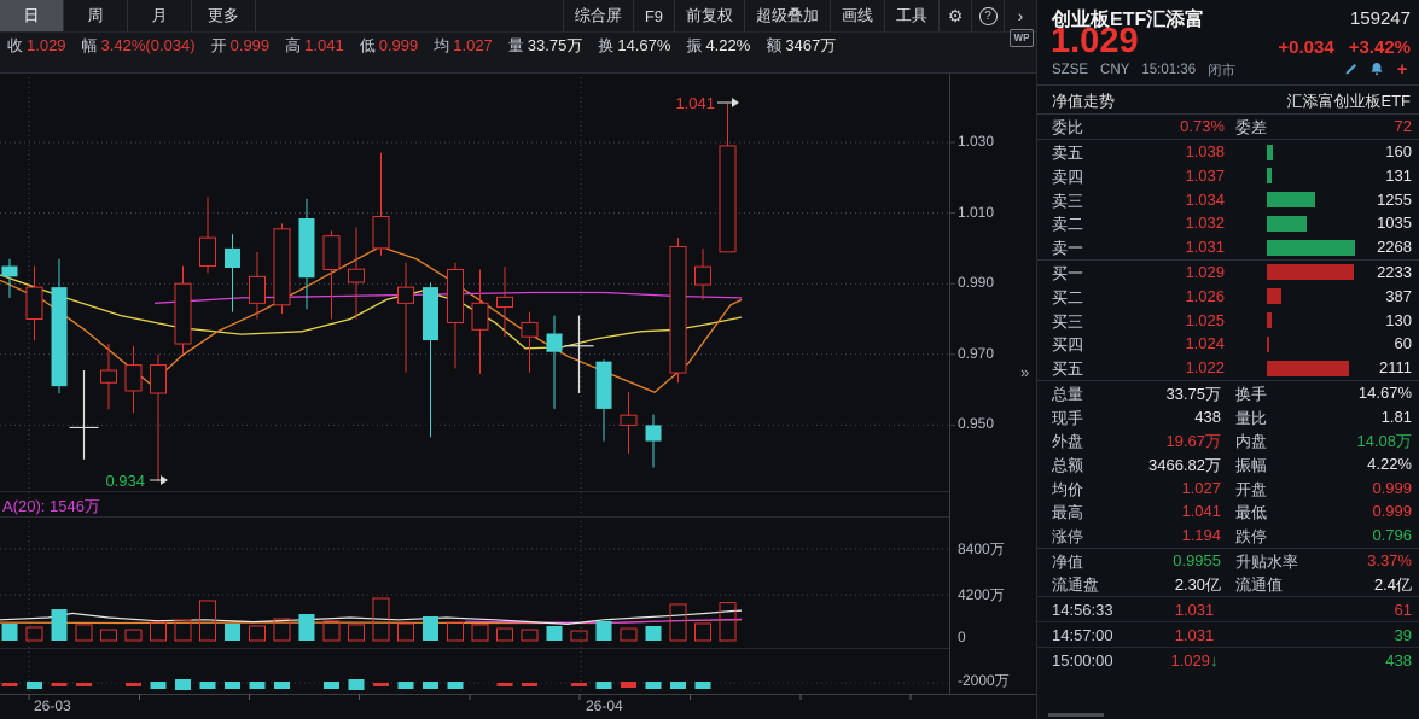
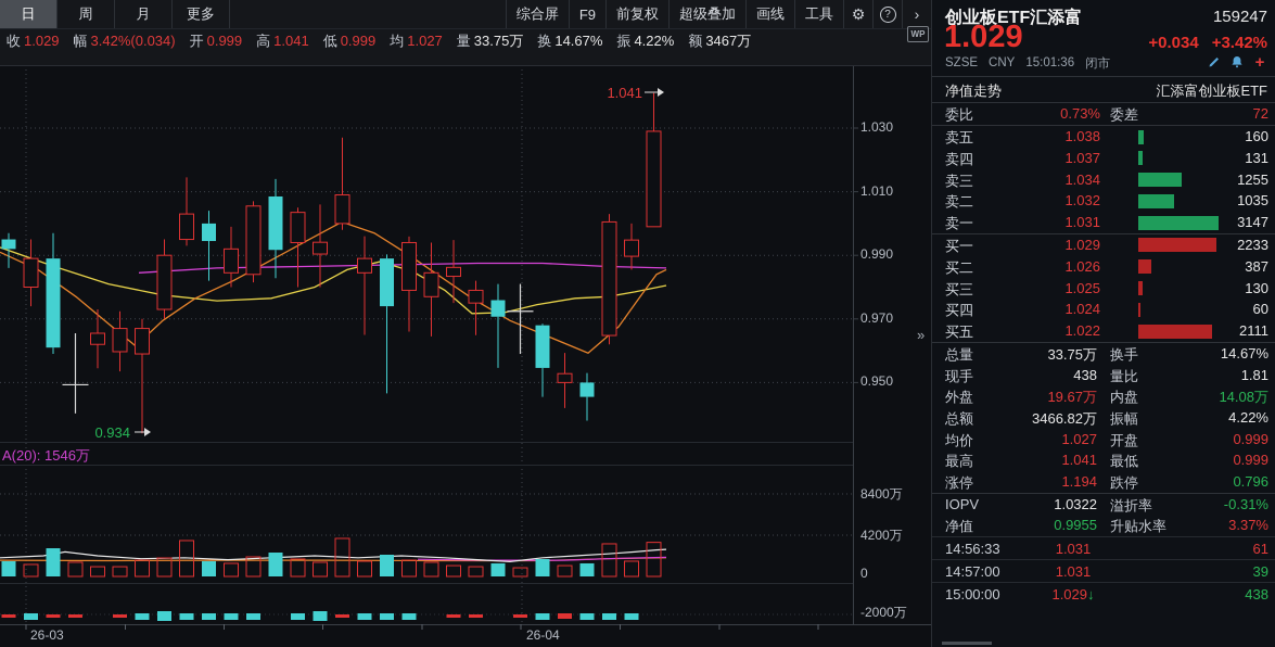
  1.041
  0.934
  A(20): 1546万
  1.030
  1.010
  0.990
  0.970
  0.950
  8400万
  4200万
  0
  -2000万
  26-03
  26-04
  日
  周
  月
  更多
  综合屏
  F9
  前复权
  超级叠加
  画线
  工具
  ⚙
  ?
  ›
  收 1.029
  幅 3.42%(0.034)
  开 0.999
  高 1.041
  低 0.999
  均 1.027
  量 33.75万
  换 14.67%
  振 4.22%
  额 3467万
  WP
  创业板ETF汇添富
  159247
  1.029
  +0.034 +3.42%
  SZSE
  CNY
  15:01:36
  闭市
  +
  净值走势
  汇添富创业板ETF
  委比
  0.73%
  委差
  72
  卖五
  1.038
  160
  卖四
  1.037
  131
  卖三
  1.034
  1255
  卖二
  1.032
  1035
  卖一
  1.031
- 2268
+ 3147
  买一
  1.029
  2233
  买二
  1.026
  387
  买三
  1.025
  130
  买四
  1.024
  60
  买五
  1.022
  2111
  总量
  33.75万
  换手
  14.67%
  现手
  438
  量比
  1.81
  外盘
  19.67万
  内盘
  14.08万
  总额
  3466.82万
  振幅
  4.22%
  均价
  1.027
  开盘
  0.999
  最高
  1.041
  最低
  0.999
  涨停
  1.194
  跌停
  0.796
+ IOPV
+ 1.0322
+ 溢折率
+ -0.31%
  净值
  0.9955
  升贴水率
  3.37%
- 流通盘
- 2.30亿
- 流通值
- 2.4亿
  14:56:33
  1.031
  61
  14:57:00
  1.031
  39
  15:00:00
  1.029↓
  438
  »
